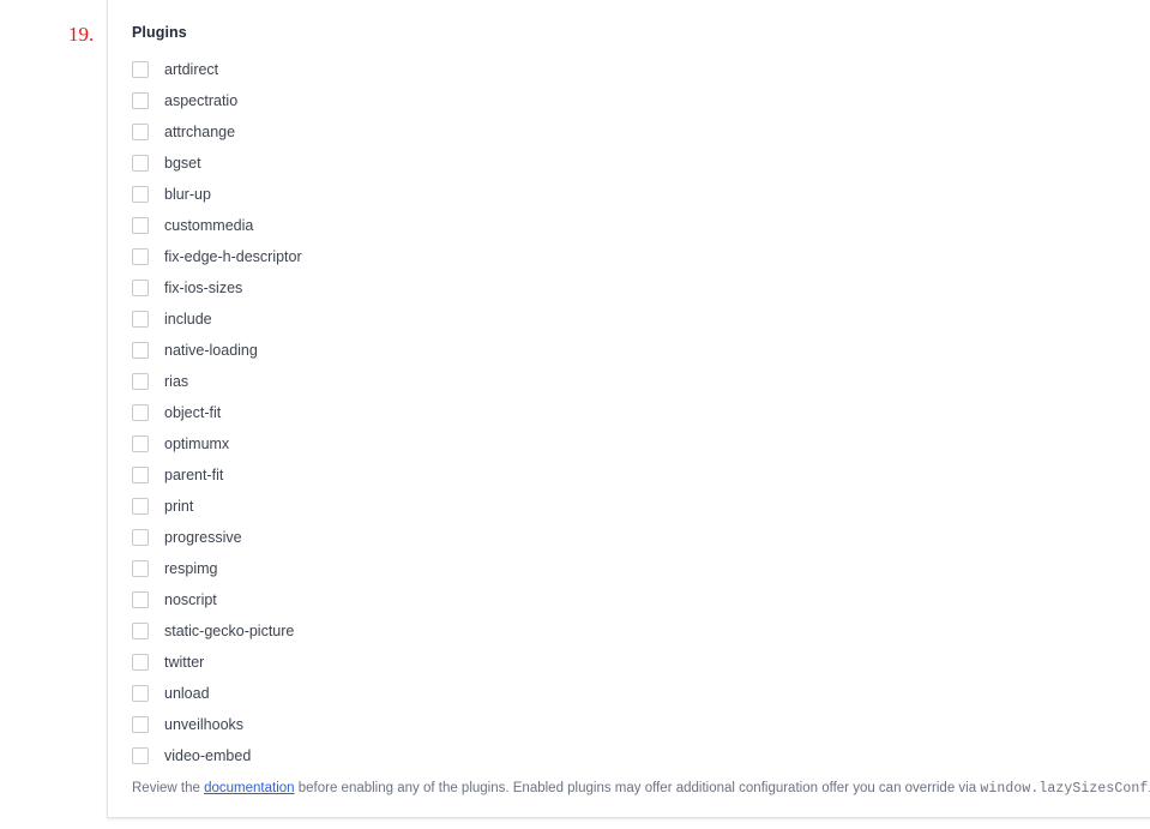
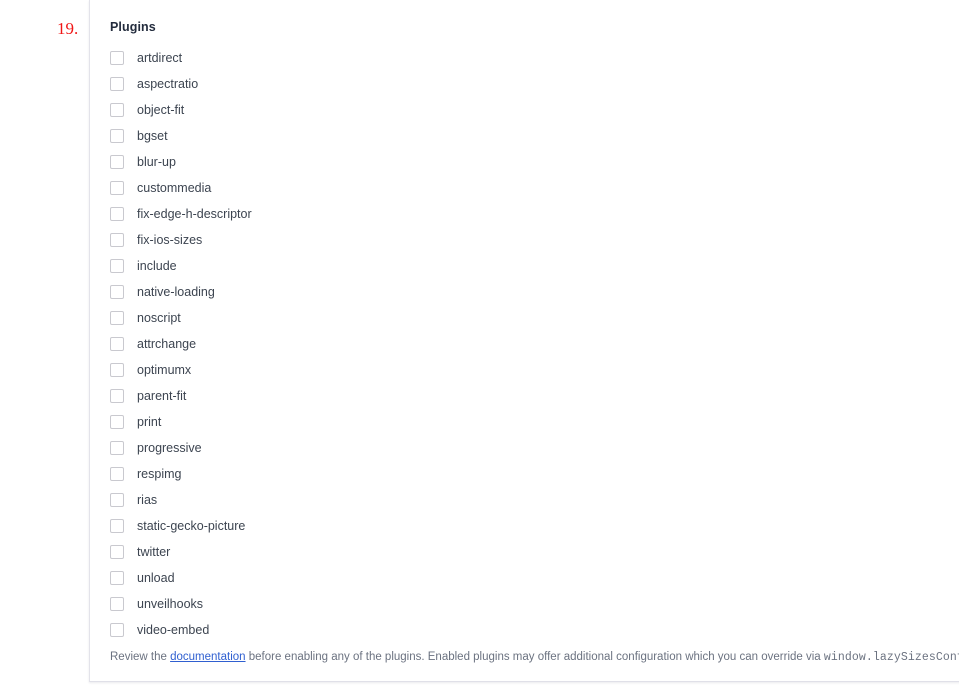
  19.
  Plugins
  artdirect
  aspectratio
- attrchange
+ object-fit
  bgset
  blur-up
  custommedia
  fix-edge-h-descriptor
  fix-ios-sizes
  include
  native-loading
- rias
+ noscript
- object-fit
+ attrchange
  optimumx
  parent-fit
  print
  progressive
  respimg
- noscript
+ rias
  static-gecko-picture
  twitter
  unload
  unveilhooks
  video-embed
- Review the documentation before enabling any of the plugins. Enabled plugins may offer additional configuration offer you can override via window.lazySizesConf
+ Review the documentation before enabling any of the plugins. Enabled plugins may offer additional configuration which you can override via window.lazySizesCon
